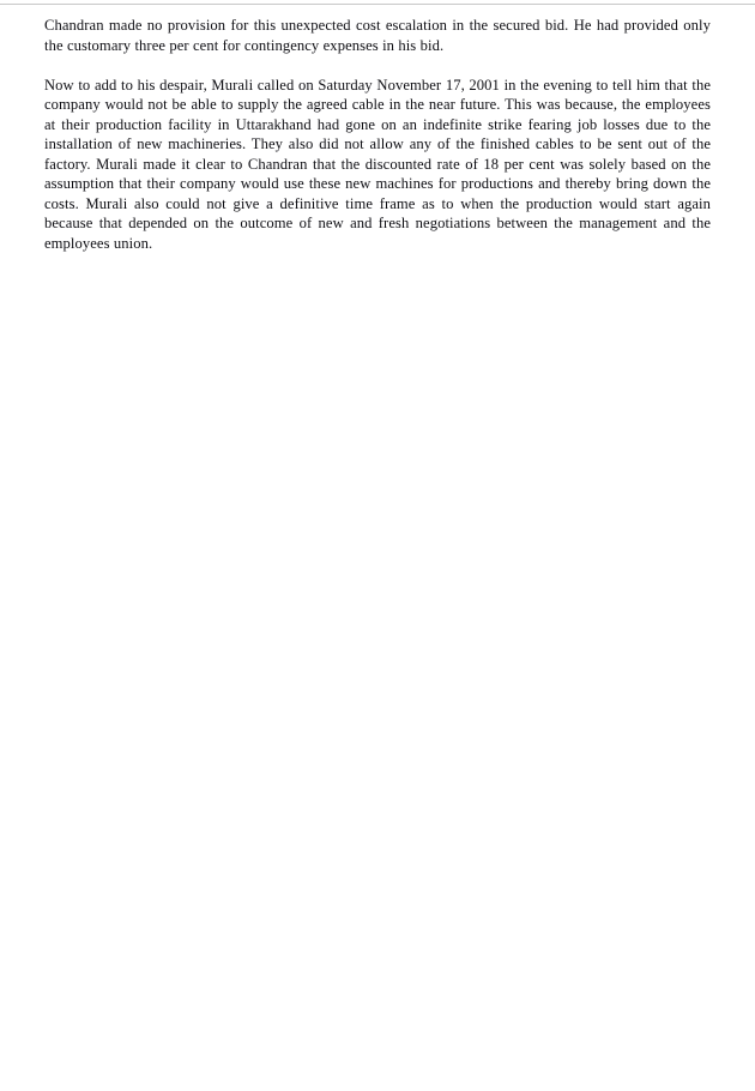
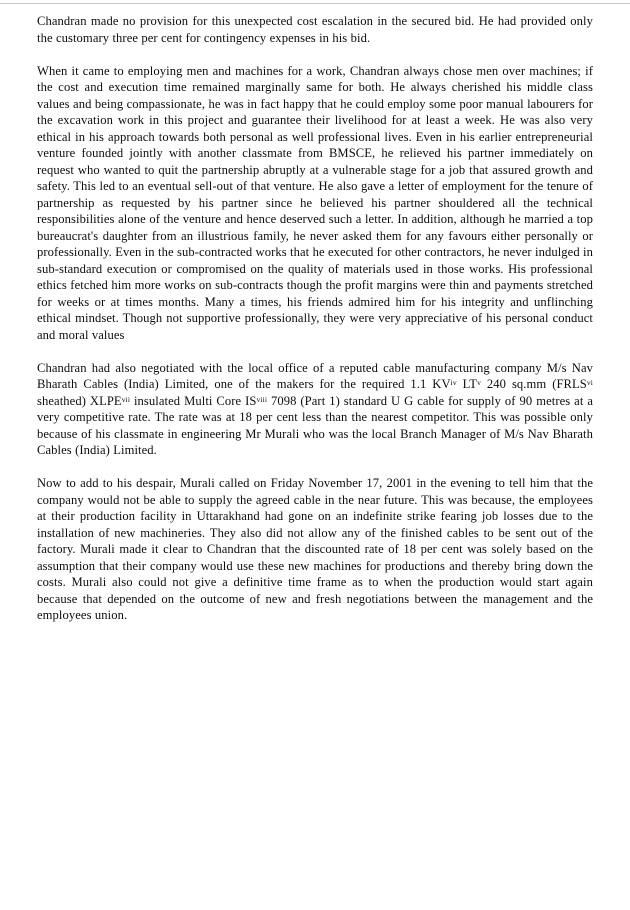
  Chandran made no provision for this unexpected cost escalation in the secured bid. He had provided only the customary three per cent for contingency expenses in his bid.
+ When it came to employing men and machines for a work, Chandran always chose men over machines; if the cost and execution time remained marginally same for both. He always cherished his middle class values and being compassionate, he was in fact happy that he could employ some poor manual labourers for the excavation work in this project and guarantee their livelihood for at least a week. He was also very ethical in his approach towards both personal as well professional lives. Even in his earlier entrepreneurial venture founded jointly with another classmate from BMSCE, he relieved his partner immediately on request who wanted to quit the partnership abruptly at a vulnerable stage for a job that assured growth and safety. This led to an eventual sell-out of that venture. He also gave a letter of employment for the tenure of partnership as requested by his partner since he believed his partner shouldered all the technical responsibilities alone of the venture and hence deserved such a letter. In addition, although he married a top bureaucrat's daughter from an illustrious family, he never asked them for any favours either personally or professionally. Even in the sub-contracted works that he executed for other contractors, he never indulged in sub-standard execution or compromised on the quality of materials used in those works. His professional ethics fetched him more works on sub-contracts though the profit margins were thin and payments stretched for weeks or at times months. Many a times, his friends admired him for his integrity and unflinching ethical mindset. Though not supportive professionally, they were very appreciative of his personal conduct and moral values
+ Chandran had also negotiated with the local office of a reputed cable manufacturing company M/s Nav Bharath Cables (India) Limited, one of the makers for the required 1.1 KViv LTv 240 sq.mm (FRLSvi sheathed) XLPEvii insulated Multi Core ISviii 7098 (Part 1) standard U G cable for supply of 90 metres at a very competitive rate. The rate was at 18 per cent less than the nearest competitor. This was possible only because of his classmate in engineering Mr Murali who was the local Branch Manager of M/s Nav Bharath Cables (India) Limited.
- Now to add to his despair, Murali called on Saturday November 17, 2001 in the evening to tell him that the company would not be able to supply the agreed cable in the near future. This was because, the employees at their production facility in Uttarakhand had gone on an indefinite strike fearing job losses due to the installation of new machineries. They also did not allow any of the finished cables to be sent out of the factory. Murali made it clear to Chandran that the discounted rate of 18 per cent was solely based on the assumption that their company would use these new machines for productions and thereby bring down the costs. Murali also could not give a definitive time frame as to when the production would start again because that depended on the outcome of new and fresh negotiations between the management and the employees union.
+ Now to add to his despair, Murali called on Friday November 17, 2001 in the evening to tell him that the company would not be able to supply the agreed cable in the near future. This was because, the employees at their production facility in Uttarakhand had gone on an indefinite strike fearing job losses due to the installation of new machineries. They also did not allow any of the finished cables to be sent out of the factory. Murali made it clear to Chandran that the discounted rate of 18 per cent was solely based on the assumption that their company would use these new machines for productions and thereby bring down the costs. Murali also could not give a definitive time frame as to when the production would start again because that depended on the outcome of new and fresh negotiations between the management and the employees union.
